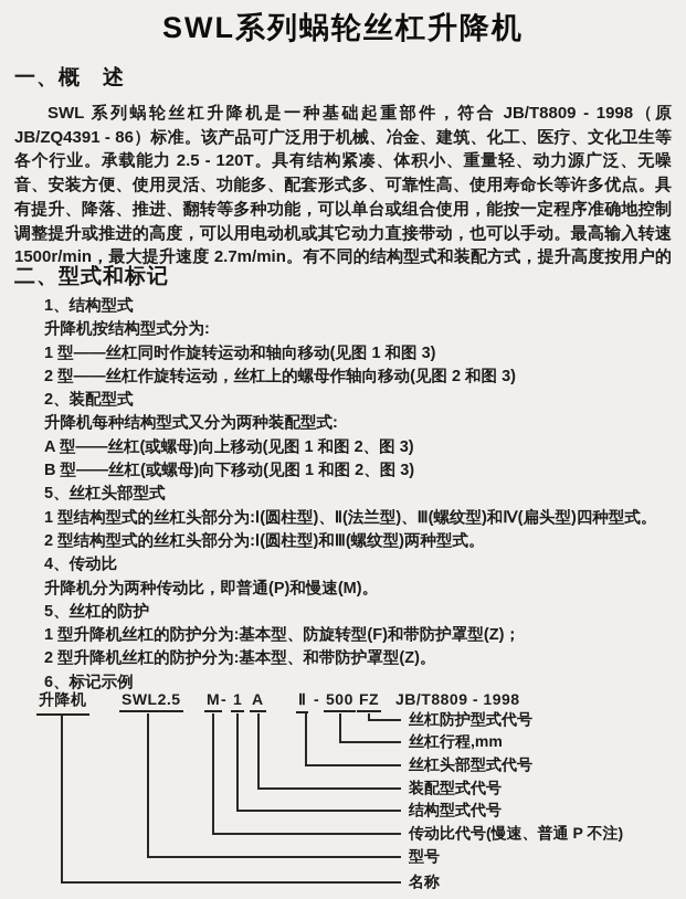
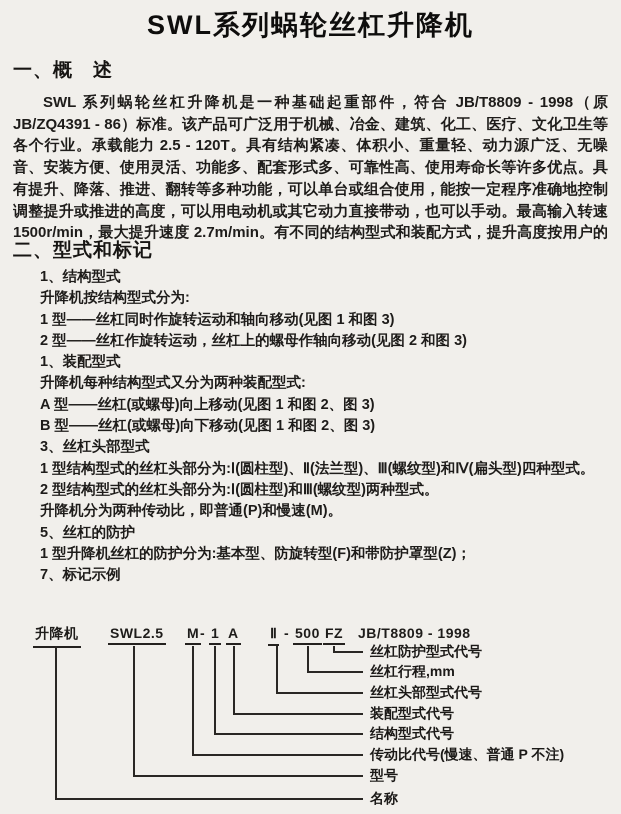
  SWL系列蜗轮丝杠升降机
  一、概 述
  SWL 系列蜗轮丝杠升降机是一种基础起重部件，符合 JB/T8809 - 1998（原 JB/ZQ4391 - 86）标准。该产品可广泛用于机械、冶金、建筑、化工、医疗、文化卫生等各个行业。承载能力 2.5 - 120T。具有结构紧凑、体积小、重量轻、动力源广泛、无噪音、安装方便、使用灵活、功能多、配套形式多、可靠性高、使用寿命长等许多优点。具有提升、降落、推进、翻转等多种功能，可以单台或组合使用，能按一定程序准确地控制调整提升或推进的高度，可以用电动机或其它动力直接带动，也可以手动。最高输入转速 1500r/min，最大提升速度 2.7m/min。有不同的结构型式和装配方式，提升高度按用户的
  二、型式和标记
  1、结构型式
  升降机按结构型式分为:
  1 型——丝杠同时作旋转运动和轴向移动(见图 1 和图 3)
  2 型——丝杠作旋转运动，丝杠上的螺母作轴向移动(见图 2 和图 3)
- 2、装配型式
+ 1、装配型式
  升降机每种结构型式又分为两种装配型式:
  A 型——丝杠(或螺母)向上移动(见图 1 和图 2、图 3)
  B 型——丝杠(或螺母)向下移动(见图 1 和图 2、图 3)
- 5、丝杠头部型式
+ 3、丝杠头部型式
  1 型结构型式的丝杠头部分为:Ⅰ(圆柱型)、Ⅱ(法兰型)、Ⅲ(螺纹型)和Ⅳ(扁头型)四种型式。
  2 型结构型式的丝杠头部分为:Ⅰ(圆柱型)和Ⅲ(螺纹型)两种型式。
- 4、传动比
  升降机分为两种传动比，即普通(P)和慢速(M)。
  5、丝杠的防护
  1 型升降机丝杠的防护分为:基本型、防旋转型(F)和带防护罩型(Z)；
- 2 型升降机丝杠的防护分为:基本型、和带防护罩型(Z)。
- 6、标记示例
+ 7、标记示例
  升降机
  SWL2.5
  M
  -
  1
  A
  Ⅱ
  -
  500
  FZ
  JB/T8809 - 1998
  丝杠防护型式代号
  丝杠行程,mm
  丝杠头部型式代号
  装配型式代号
  结构型式代号
  传动比代号(慢速、普通 P 不注)
  型号
  名称
